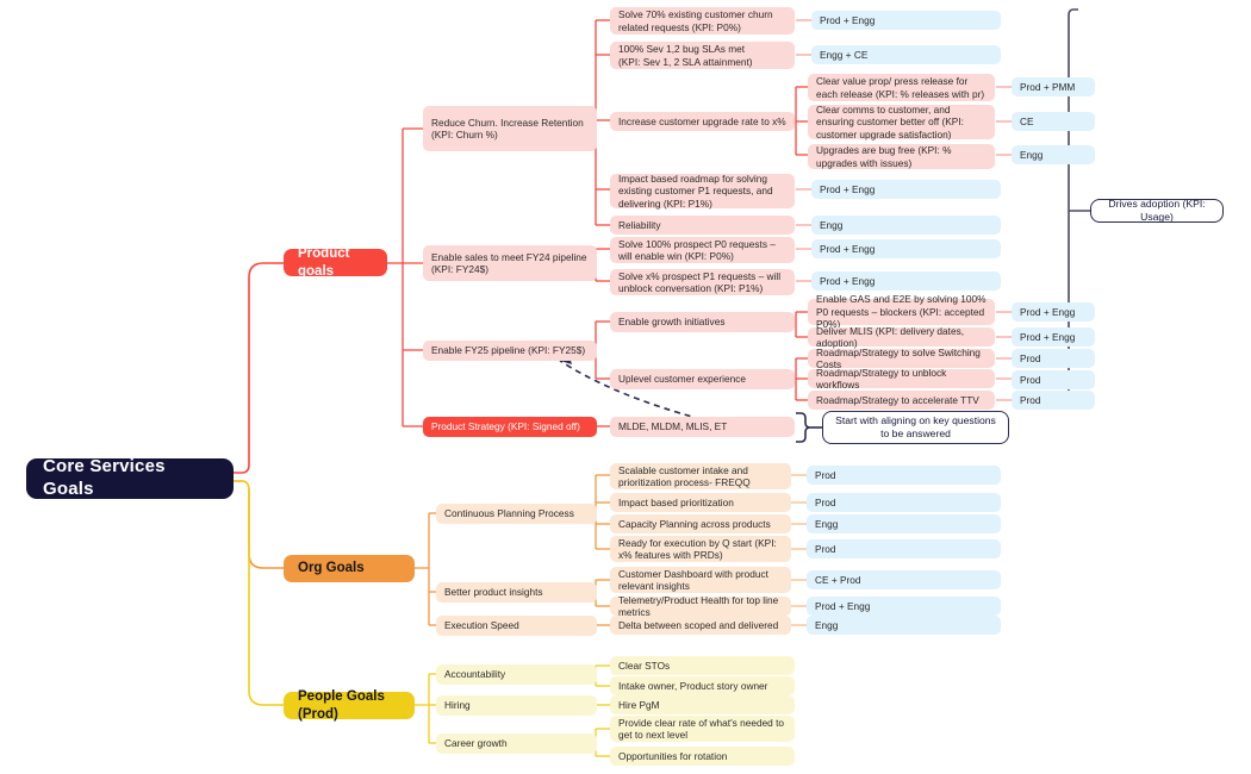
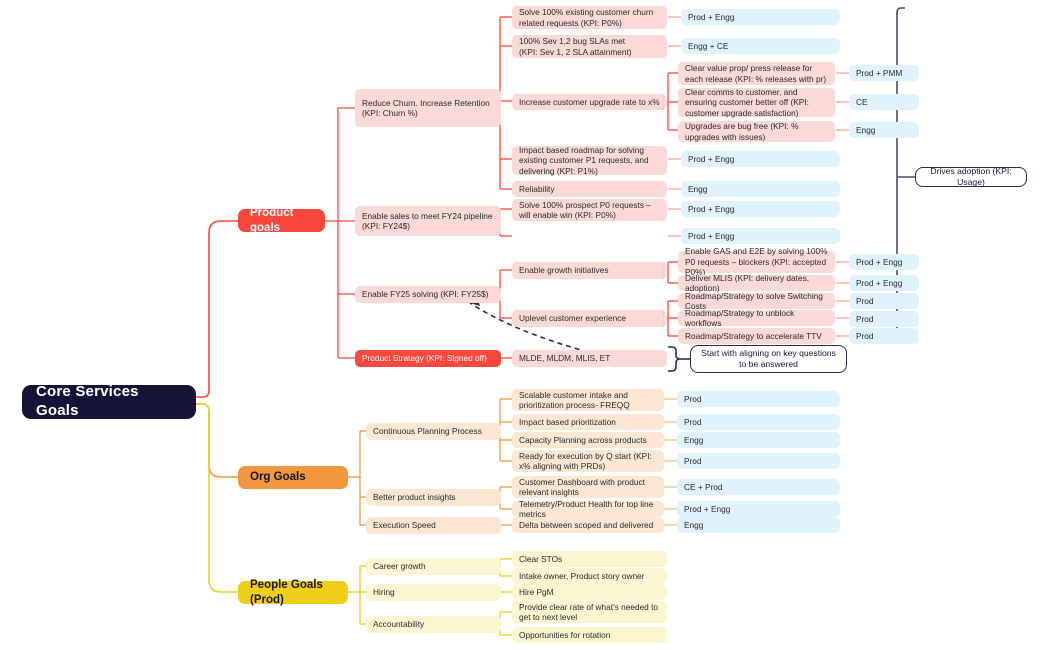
  Core Services Goals
  Product goals
  Org Goals
  People Goals (Prod)
  Reduce Churn. Increase Retention (KPI: Churn %)
  Enable sales to meet FY24 pipeline (KPI: FY24$)
- Enable FY25 pipeline (KPI: FY25$)
+ Enable FY25 solving (KPI: FY25$)
  Product Strategy (KPI: Signed off)
- Solve 70% existing customer churn related requests (KPI: P0%)
+ Solve 100% existing customer churn related requests (KPI: P0%)
  100% Sev 1,2 bug SLAs met
  (KPI: Sev 1, 2 SLA attainment)
  Increase customer upgrade rate to x%
  Impact based roadmap for solving existing customer P1 requests, and delivering (KPI: P1%)
  Reliability
  Solve 100% prospect P0 requests – will enable win (KPI: P0%)
- Solve x% prospect P1 requests – will unblock conversation (KPI: P1%)
  Enable growth initiatives
  Uplevel customer experience
  MLDE, MLDM, MLIS, ET
  Clear value prop/ press release for each release (KPI: % releases with pr)
  Clear comms to customer, and ensuring customer better off (KPI: customer upgrade satisfaction)
  Upgrades are bug free (KPI: % upgrades with issues)
  Enable GAS and E2E by solving 100% P0 requests – blockers (KPI: accepted P0%)
  Deliver MLIS (KPI: delivery dates, adoption)
  Roadmap/Strategy to solve Switching Costs
  Roadmap/Strategy to unblock workflows
  Roadmap/Strategy to accelerate TTV
  Prod + Engg
  Engg + CE
  Prod + Engg
  Engg
  Prod + Engg
  Prod + Engg
  Prod + PMM
  CE
  Engg
  Prod + Engg
  Prod + Engg
  Prod
  Prod
  Prod
  Continuous Planning Process
  Better product insights
  Execution Speed
  Scalable customer intake and prioritization process- FREQQ
  Impact based prioritization
  Capacity Planning across products
- Ready for execution by Q start (KPI: x% features with PRDs)
+ Ready for execution by Q start (KPI: x% aligning with PRDs)
  Customer Dashboard with product relevant insights
  Telemetry/Product Health for top line metrics
  Delta between scoped and delivered
  Prod
  Prod
  Engg
  Prod
  CE + Prod
  Prod + Engg
  Engg
- Accountability
+ Career growth
  Hiring
- Career growth
+ Accountability
  Clear STOs
  Intake owner, Product story owner
  Hire PgM
  Provide clear rate of what's needed to get to next level
  Opportunities for rotation
  Drives adoption (KPI: Usage)
  Start with aligning on key questions to be answered
